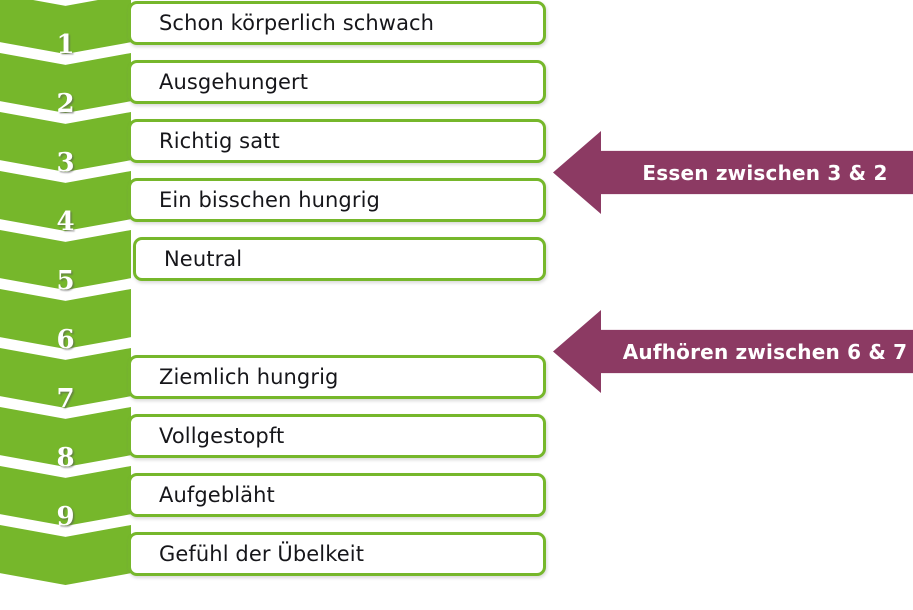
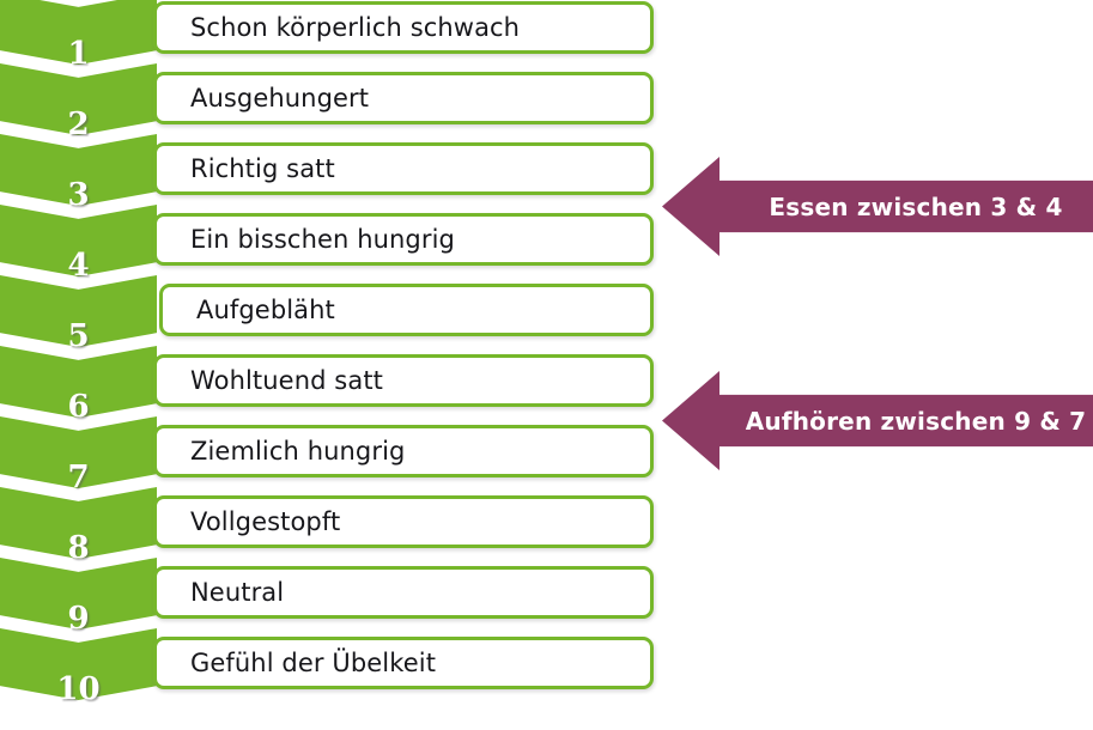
  1
  2
  3
  4
  5
  6
  7
  8
  9
+ 10
  Schon körperlich schwach
  Ausgehungert
  Richtig satt
  Ein bisschen hungrig
- Neutral
+ Aufgebläht
+ Wohltuend satt
  Ziemlich hungrig
  Vollgestopft
- Aufgebläht
+ Neutral
  Gefühl der Übelkeit
- Essen zwischen 3 & 2
+ Essen zwischen 3 & 4
- Aufhören zwischen 6 & 7
+ Aufhören zwischen 9 & 7
